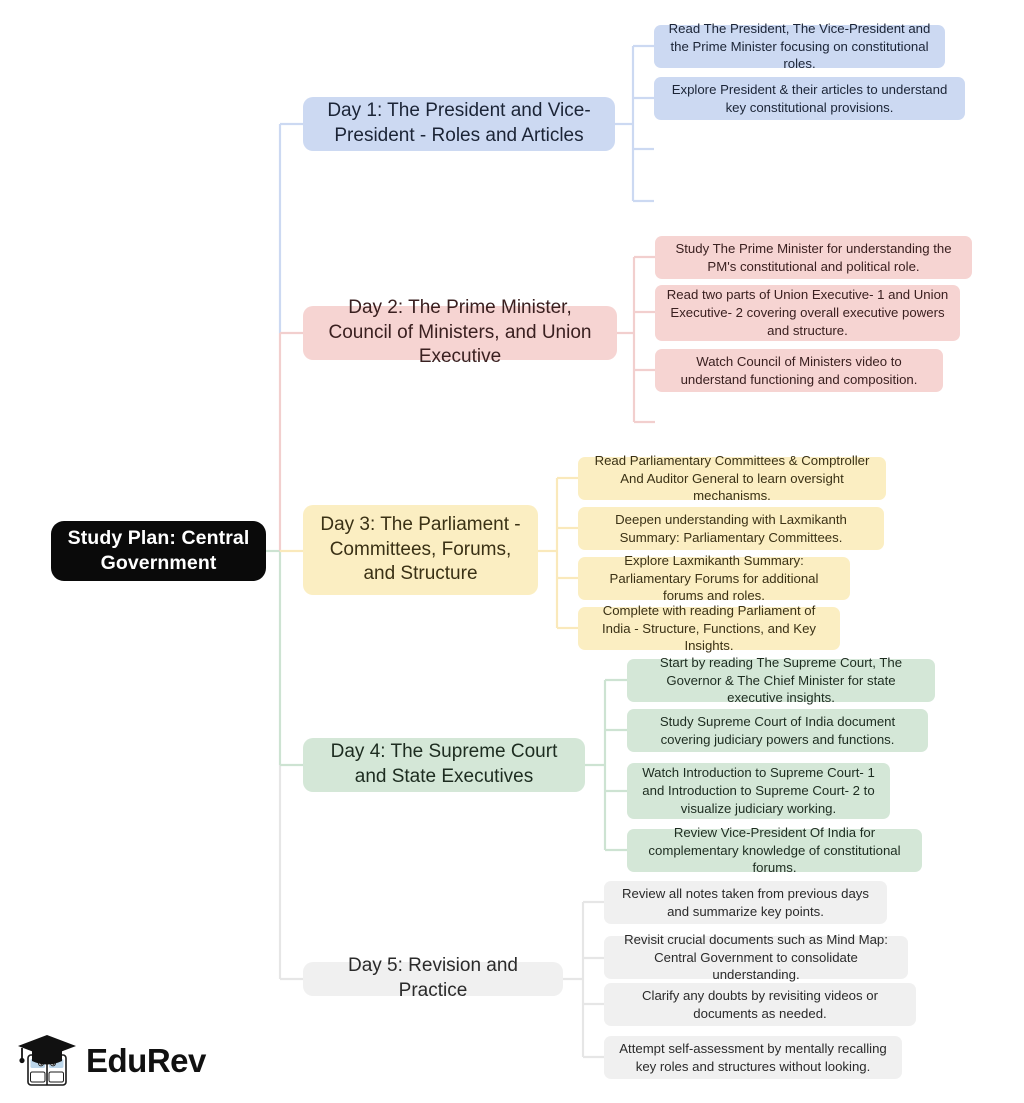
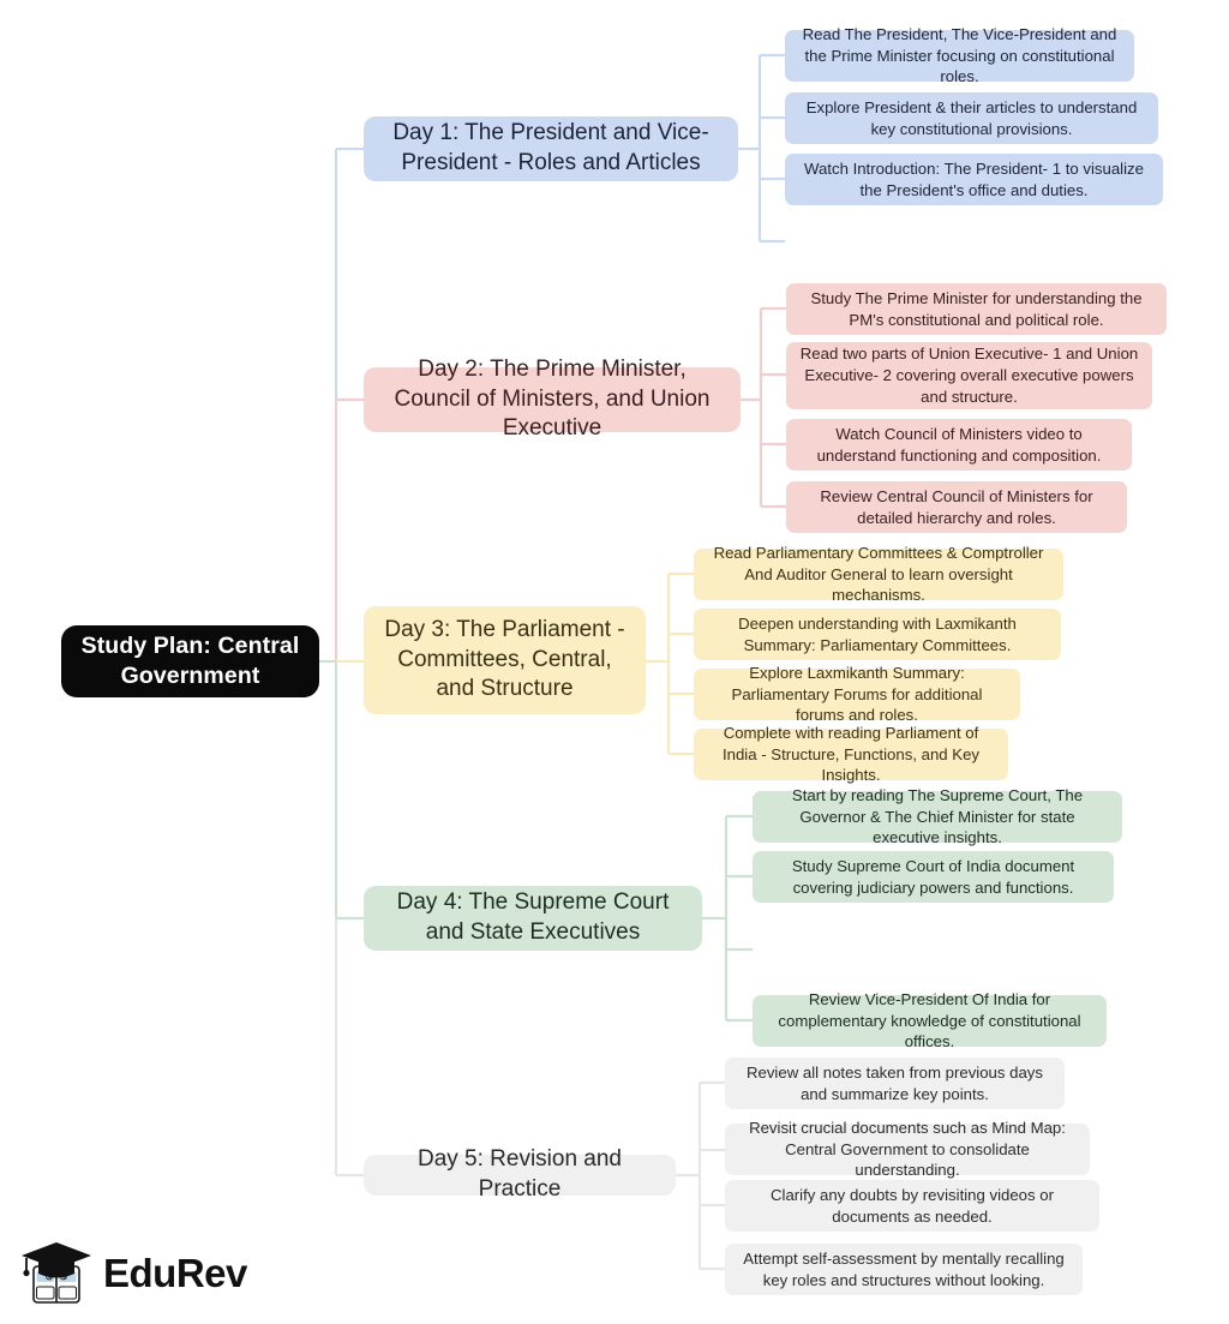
  Study Plan: Central Government
  Day 1: The President and Vice-President - Roles and Articles
  Read The President, The Vice-President and the Prime Minister focusing on constitutional roles.
  Explore President & their articles to understand key constitutional provisions.
+ Watch Introduction: The President- 1 to visualize the President's office and duties.
  Day 2: The Prime Minister, Council of Ministers, and Union Executive
  Study The Prime Minister for understanding the PM's constitutional and political role.
  Read two parts of Union Executive- 1 and Union Executive- 2 covering overall executive powers and structure.
  Watch Council of Ministers video to understand functioning and composition.
+ Review Central Council of Ministers for detailed hierarchy and roles.
- Day 3: The Parliament - Committees, Forums, and Structure
+ Day 3: The Parliament - Committees, Central, and Structure
  Read Parliamentary Committees & Comptroller And Auditor General to learn oversight mechanisms.
  Deepen understanding with Laxmikanth Summary: Parliamentary Committees.
  Explore Laxmikanth Summary: Parliamentary Forums for additional forums and roles.
  Complete with reading Parliament of India - Structure, Functions, and Key Insights.
  Day 4: The Supreme Court and State Executives
  Start by reading The Supreme Court, The Governor & The Chief Minister for state executive insights.
  Study Supreme Court of India document covering judiciary powers and functions.
- Watch Introduction to Supreme Court- 1 and Introduction to Supreme Court- 2 to visualize judiciary working.
- Review Vice-President Of India for complementary knowledge of constitutional forums.
+ Review Vice-President Of India for complementary knowledge of constitutional offices.
  Day 5: Revision and Practice
  Review all notes taken from previous days and summarize key points.
  Revisit crucial documents such as Mind Map: Central Government to consolidate understanding.
  Clarify any doubts by revisiting videos or documents as needed.
  Attempt self-assessment by mentally recalling key roles and structures without looking.
  EduRev
